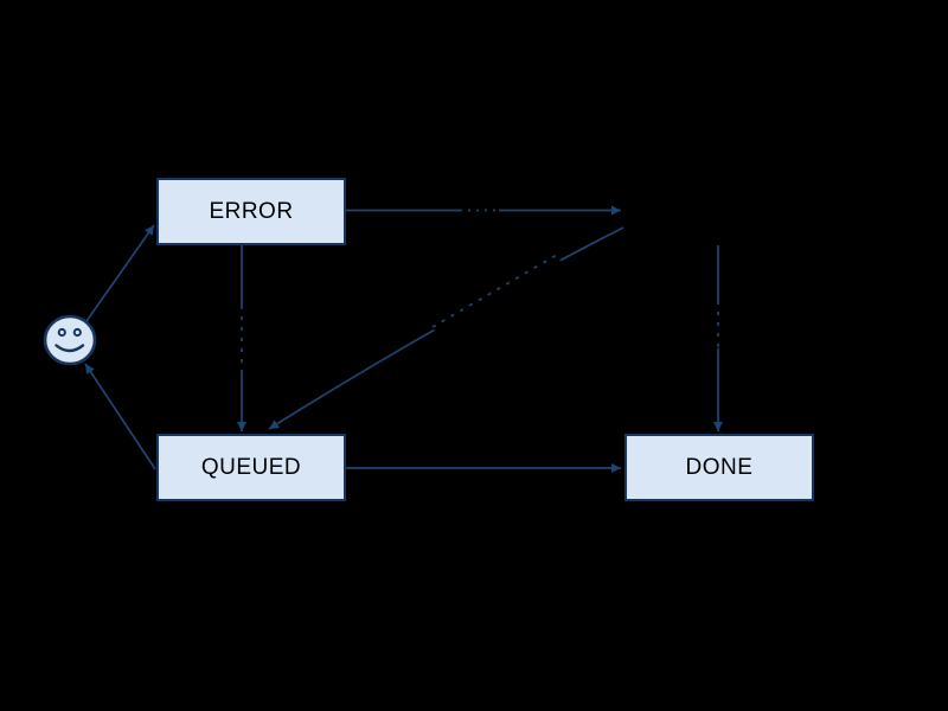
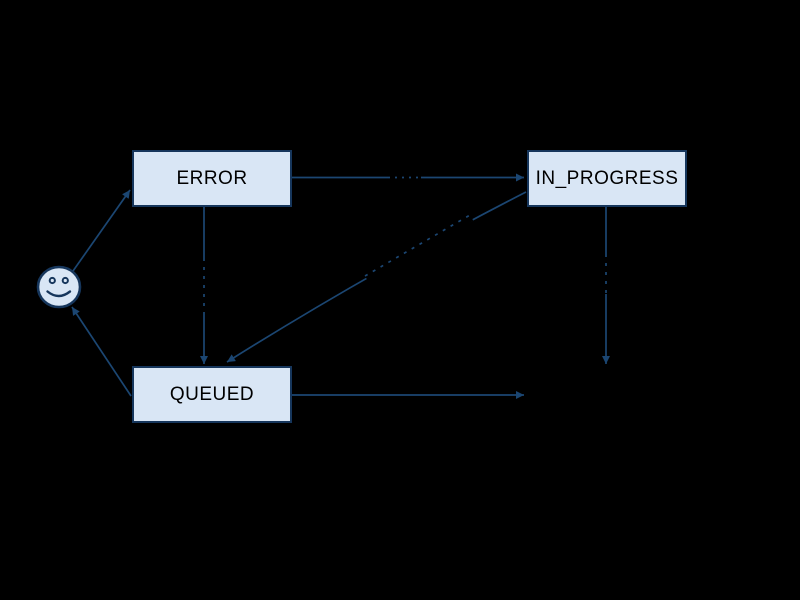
  ERROR
+ IN_PROGRESS
  QUEUED
- DONE
